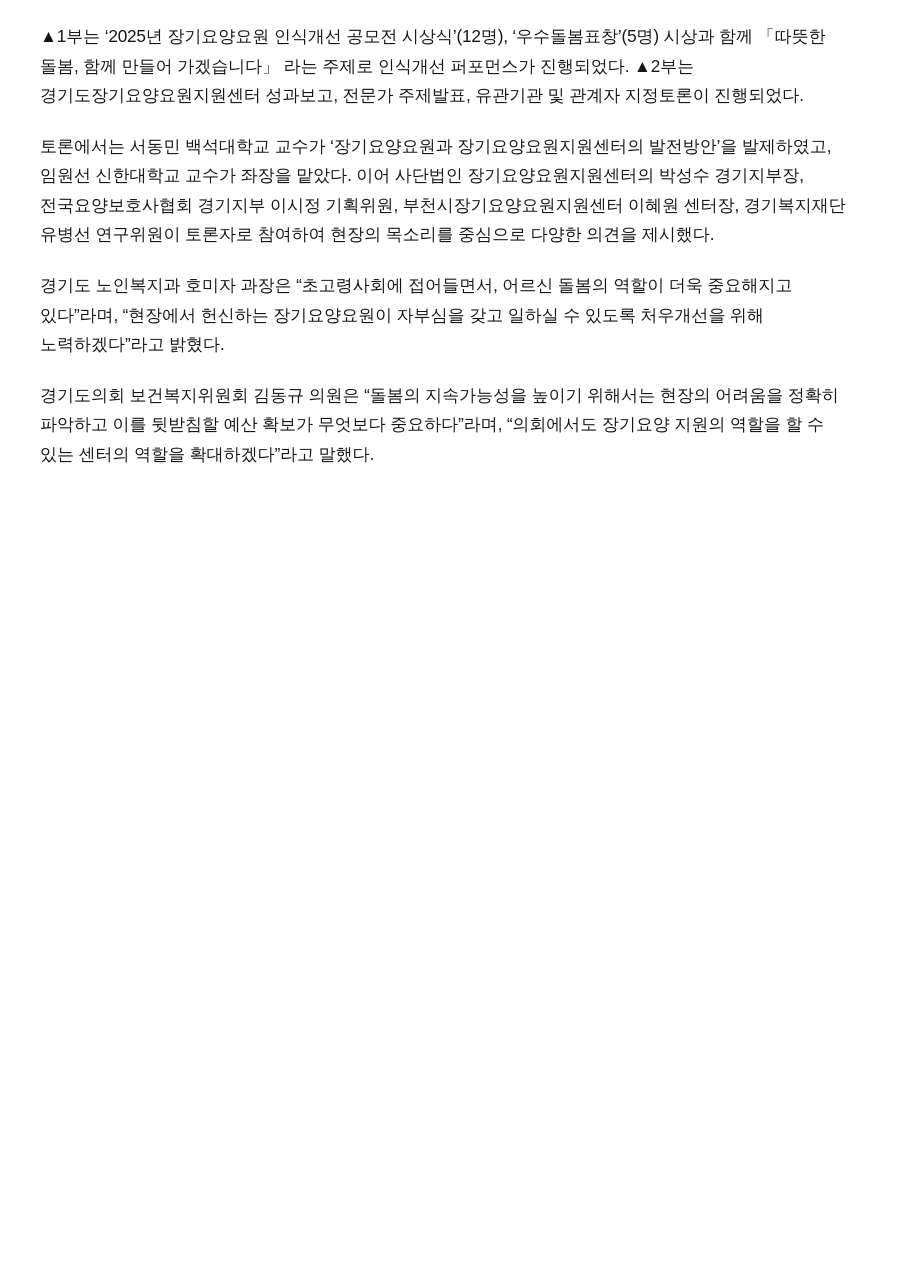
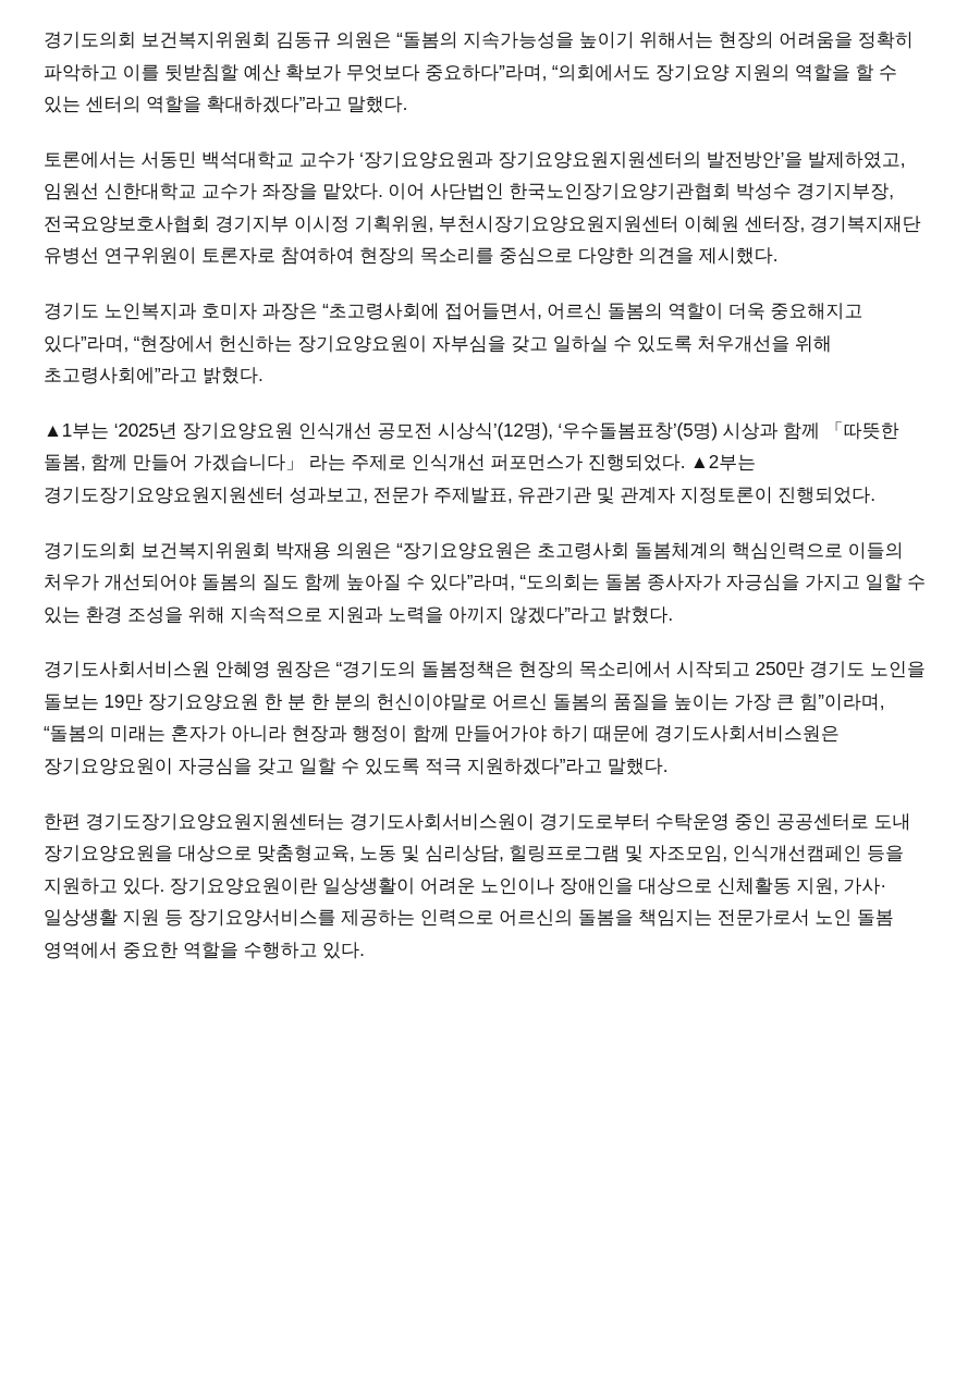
- ▲1부는 ‘2025년 장기요양요원 인식개선 공모전 시상식’(12명), ‘우수돌봄표창’(5명) 시상과 함께 「따뜻한 돌봄, 함께 만들어 가겠습니다」 라는 주제로 인식개선 퍼포먼스가 진행되었다. ▲2부는 경기도장기요양요원지원센터 성과보고, 전문가 주제발표, 유관기관 및 관계자 지정토론이 진행되었다.
+ 경기도의회 보건복지위원회 김동규 의원은 “돌봄의 지속가능성을 높이기 위해서는 현장의 어려움을 정확히 파악하고 이를 뒷받침할 예산 확보가 무엇보다 중요하다”라며, “의회에서도 장기요양 지원의 역할을 할 수 있는 센터의 역할을 확대하겠다”라고 말했다.
- 토론에서는 서동민 백석대학교 교수가 ‘장기요양요원과 장기요양요원지원센터의 발전방안’을 발제하였고, 임원선 신한대학교 교수가 좌장을 맡았다. 이어 사단법인 장기요양요원지원센터의 박성수 경기지부장, 전국요양보호사협회 경기지부 이시정 기획위원, 부천시장기요양요원지원센터 이혜원 센터장, 경기복지재단 유병선 연구위원이 토론자로 참여하여 현장의 목소리를 중심으로 다양한 의견을 제시했다.
+ 토론에서는 서동민 백석대학교 교수가 ‘장기요양요원과 장기요양요원지원센터의 발전방안’을 발제하였고, 임원선 신한대학교 교수가 좌장을 맡았다. 이어 사단법인 한국노인장기요양기관협회 박성수 경기지부장, 전국요양보호사협회 경기지부 이시정 기획위원, 부천시장기요양요원지원센터 이혜원 센터장, 경기복지재단 유병선 연구위원이 토론자로 참여하여 현장의 목소리를 중심으로 다양한 의견을 제시했다.
- 경기도 노인복지과 호미자 과장은 “초고령사회에 접어들면서, 어르신 돌봄의 역할이 더욱 중요해지고 있다”라며, “현장에서 헌신하는 장기요양요원이 자부심을 갖고 일하실 수 있도록 처우개선을 위해 노력하겠다”라고 밝혔다.
+ 경기도 노인복지과 호미자 과장은 “초고령사회에 접어들면서, 어르신 돌봄의 역할이 더욱 중요해지고 있다”라며, “현장에서 헌신하는 장기요양요원이 자부심을 갖고 일하실 수 있도록 처우개선을 위해 초고령사회에”라고 밝혔다.
- 경기도의회 보건복지위원회 김동규 의원은 “돌봄의 지속가능성을 높이기 위해서는 현장의 어려움을 정확히 파악하고 이를 뒷받침할 예산 확보가 무엇보다 중요하다”라며, “의회에서도 장기요양 지원의 역할을 할 수 있는 센터의 역할을 확대하겠다”라고 말했다.
+ ▲1부는 ‘2025년 장기요양요원 인식개선 공모전 시상식’(12명), ‘우수돌봄표창’(5명) 시상과 함께 「따뜻한 돌봄, 함께 만들어 가겠습니다」 라는 주제로 인식개선 퍼포먼스가 진행되었다. ▲2부는 경기도장기요양요원지원센터 성과보고, 전문가 주제발표, 유관기관 및 관계자 지정토론이 진행되었다.
+ 경기도의회 보건복지위원회 박재용 의원은 “장기요양요원은 초고령사회 돌봄체계의 핵심인력으로 이들의 처우가 개선되어야 돌봄의 질도 함께 높아질 수 있다”라며, “도의회는 돌봄 종사자가 자긍심을 가지고 일할 수 있는 환경 조성을 위해 지속적으로 지원과 노력을 아끼지 않겠다”라고 밝혔다.
+ 경기도사회서비스원 안혜영 원장은 “경기도의 돌봄정책은 현장의 목소리에서 시작되고 250만 경기도 노인을 돌보는 19만 장기요양요원 한 분 한 분의 헌신이야말로 어르신 돌봄의 품질을 높이는 가장 큰 힘”이라며, “돌봄의 미래는 혼자가 아니라 현장과 행정이 함께 만들어가야 하기 때문에 경기도사회서비스원은 장기요양요원이 자긍심을 갖고 일할 수 있도록 적극 지원하겠다”라고 말했다.
+ 한편 경기도장기요양요원지원센터는 경기도사회서비스원이 경기도로부터 수탁운영 중인 공공센터로 도내 장기요양요원을 대상으로 맞춤형교육, 노동 및 심리상담, 힐링프로그램 및 자조모임, 인식개선캠페인 등을 지원하고 있다. 장기요양요원이란 일상생활이 어려운 노인이나 장애인을 대상으로 신체활동 지원, 가사·일상생활 지원 등 장기요양서비스를 제공하는 인력으로 어르신의 돌봄을 책임지는 전문가로서 노인 돌봄 영역에서 중요한 역할을 수행하고 있다.
